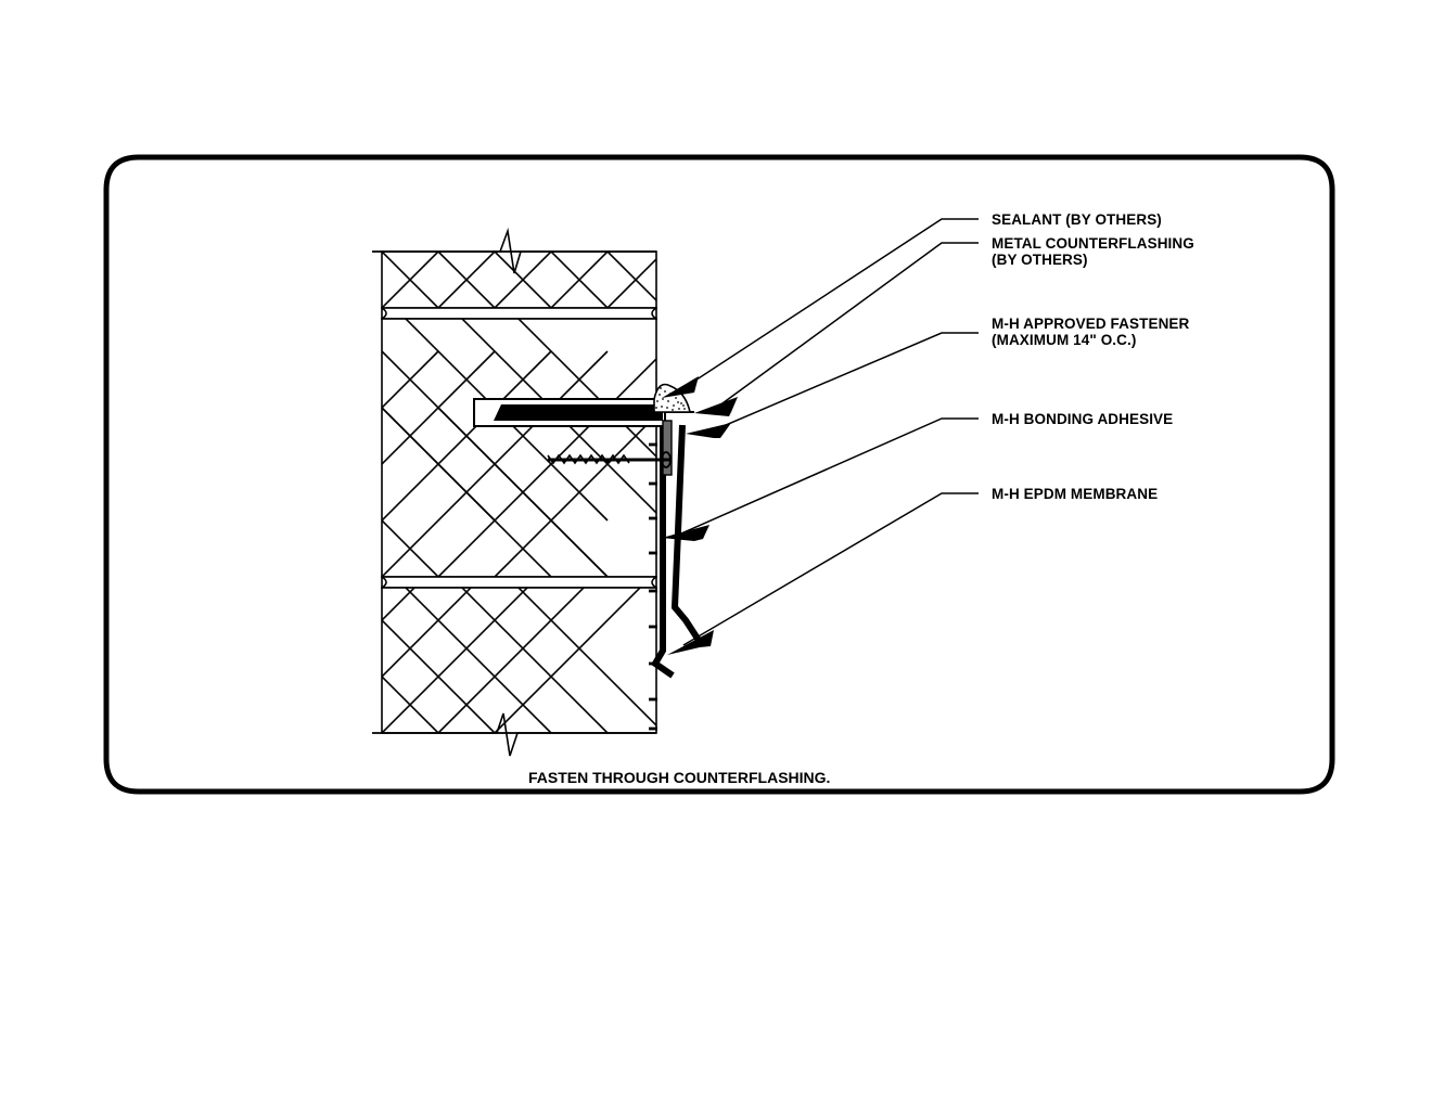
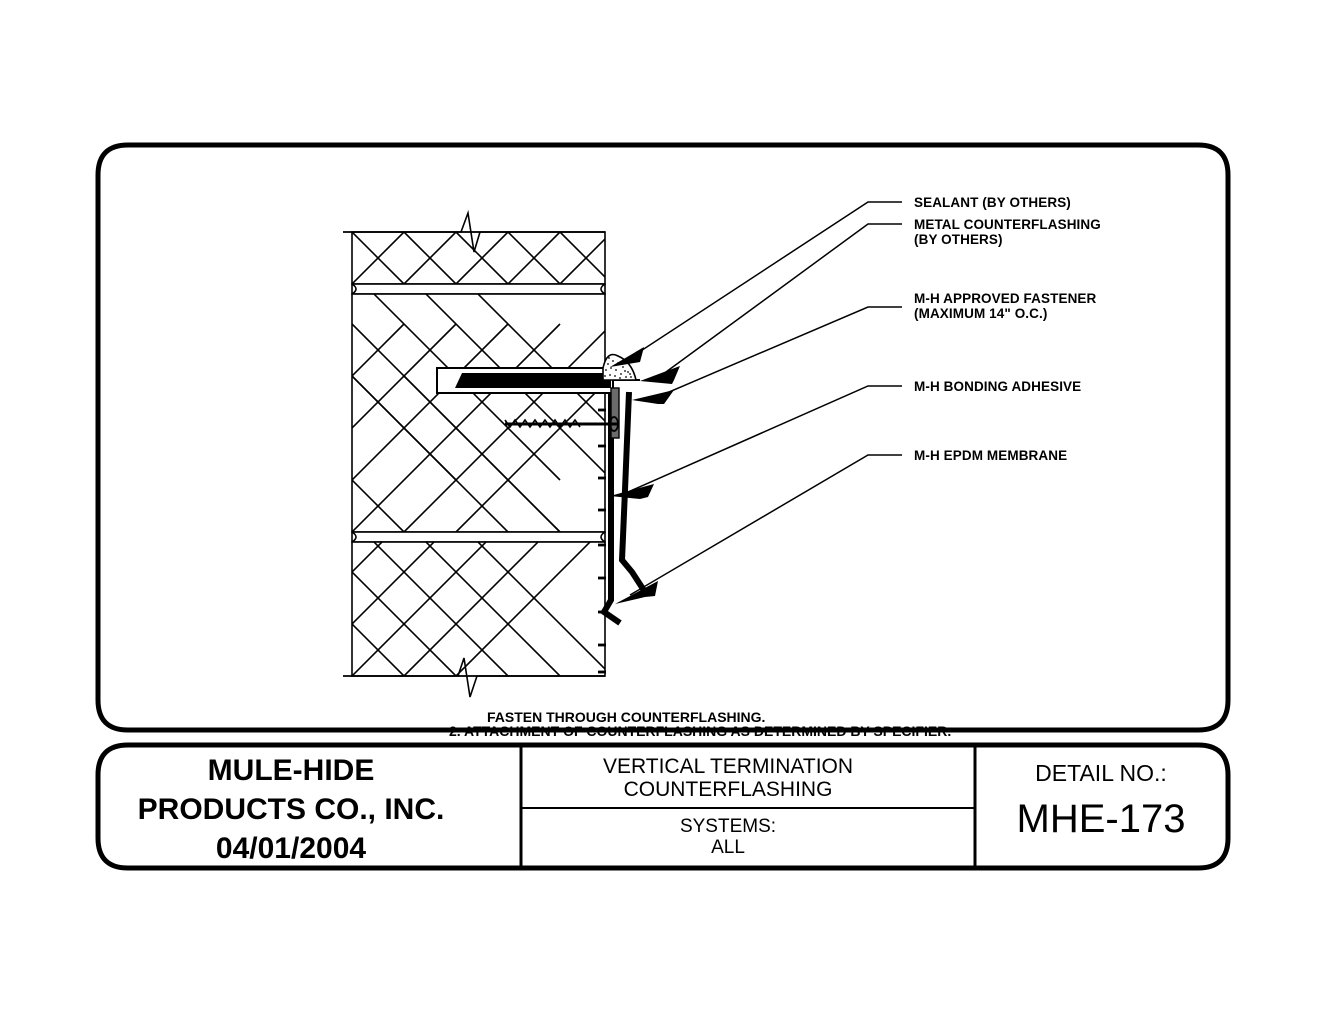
  SEALANT (BY OTHERS)
  METAL COUNTERFLASHING
  (BY OTHERS)
  M-H APPROVED FASTENER
  (MAXIMUM 14" O.C.)
  M-H BONDING ADHESIVE
  M-H EPDM MEMBRANE
  FASTEN THROUGH COUNTERFLASHING.
+ 2. ATTACHMENT OF COUNTERFLASHING AS DETERMINED BY SPECIFIER.
+ MULE-HIDE
+ PRODUCTS CO., INC.
+ 04/01/2004
+ VERTICAL TERMINATION
+ COUNTERFLASHING
+ SYSTEMS:
+ ALL
+ DETAIL NO.:
+ MHE-173
